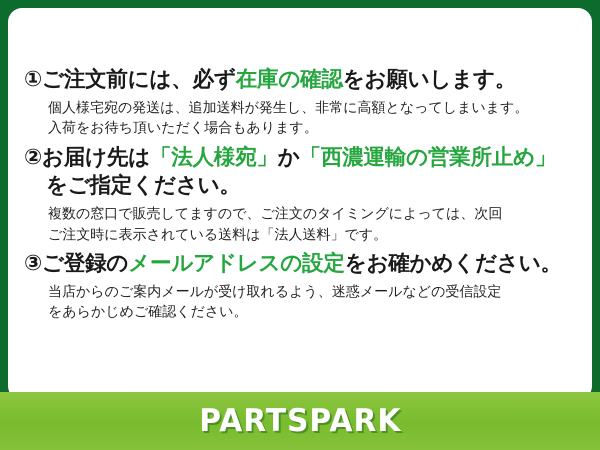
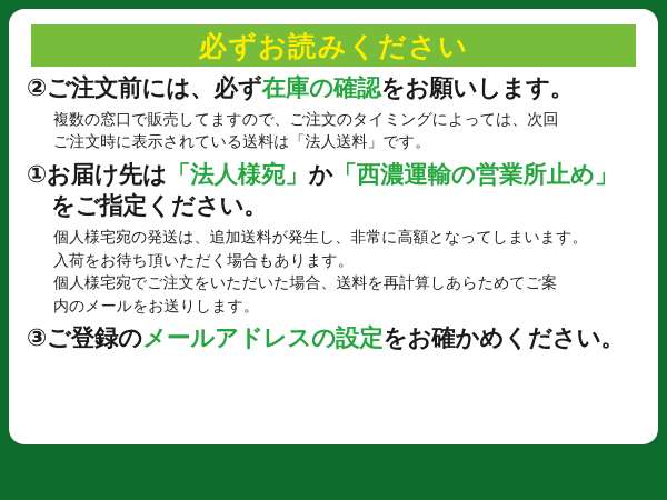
+ 必ずお読みください
- ①ご注文前には、必ず在庫の確認をお願いします。
+ ②ご注文前には、必ず在庫の確認をお願いします。
- 個人様宅宛の発送は、追加送料が発生し、非常に高額となってしまいます。
+ 複数の窓口で販売してますので、ご注文のタイミングによっては、次回
- 入荷をお待ち頂いただく場合もあります。
+ ご注文時に表示されている送料は「法人送料」です。
- ②お届け先は「法人様宛」か「西濃運輸の営業所止め」
+ ①お届け先は「法人様宛」か「西濃運輸の営業所止め」
  をご指定ください。
- 複数の窓口で販売してますので、ご注文のタイミングによっては、次回
+ 個人様宅宛の発送は、追加送料が発生し、非常に高額となってしまいます。
- ご注文時に表示されている送料は「法人送料」です。
+ 入荷をお待ち頂いただく場合もあります。
+ 個人様宅宛でご注文をいただいた場合、送料を再計算しあらためてご案
+ 内のメールをお送りします。
  ③ご登録のメールアドレスの設定をお確かめください。
- 当店からのご案内メールが受け取れるよう、迷惑メールなどの受信設定
- をあらかじめご確認ください。
- PARTSPARK
